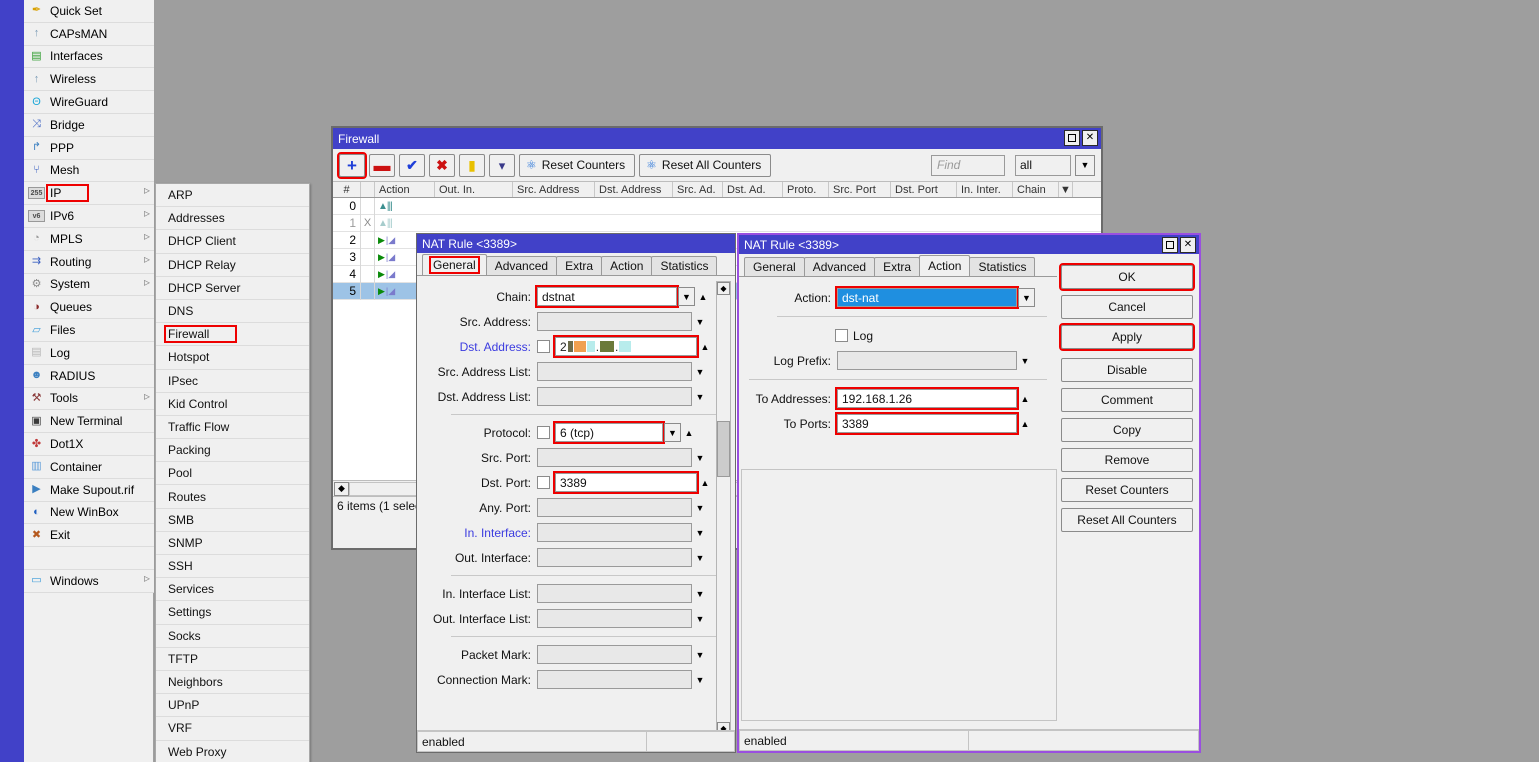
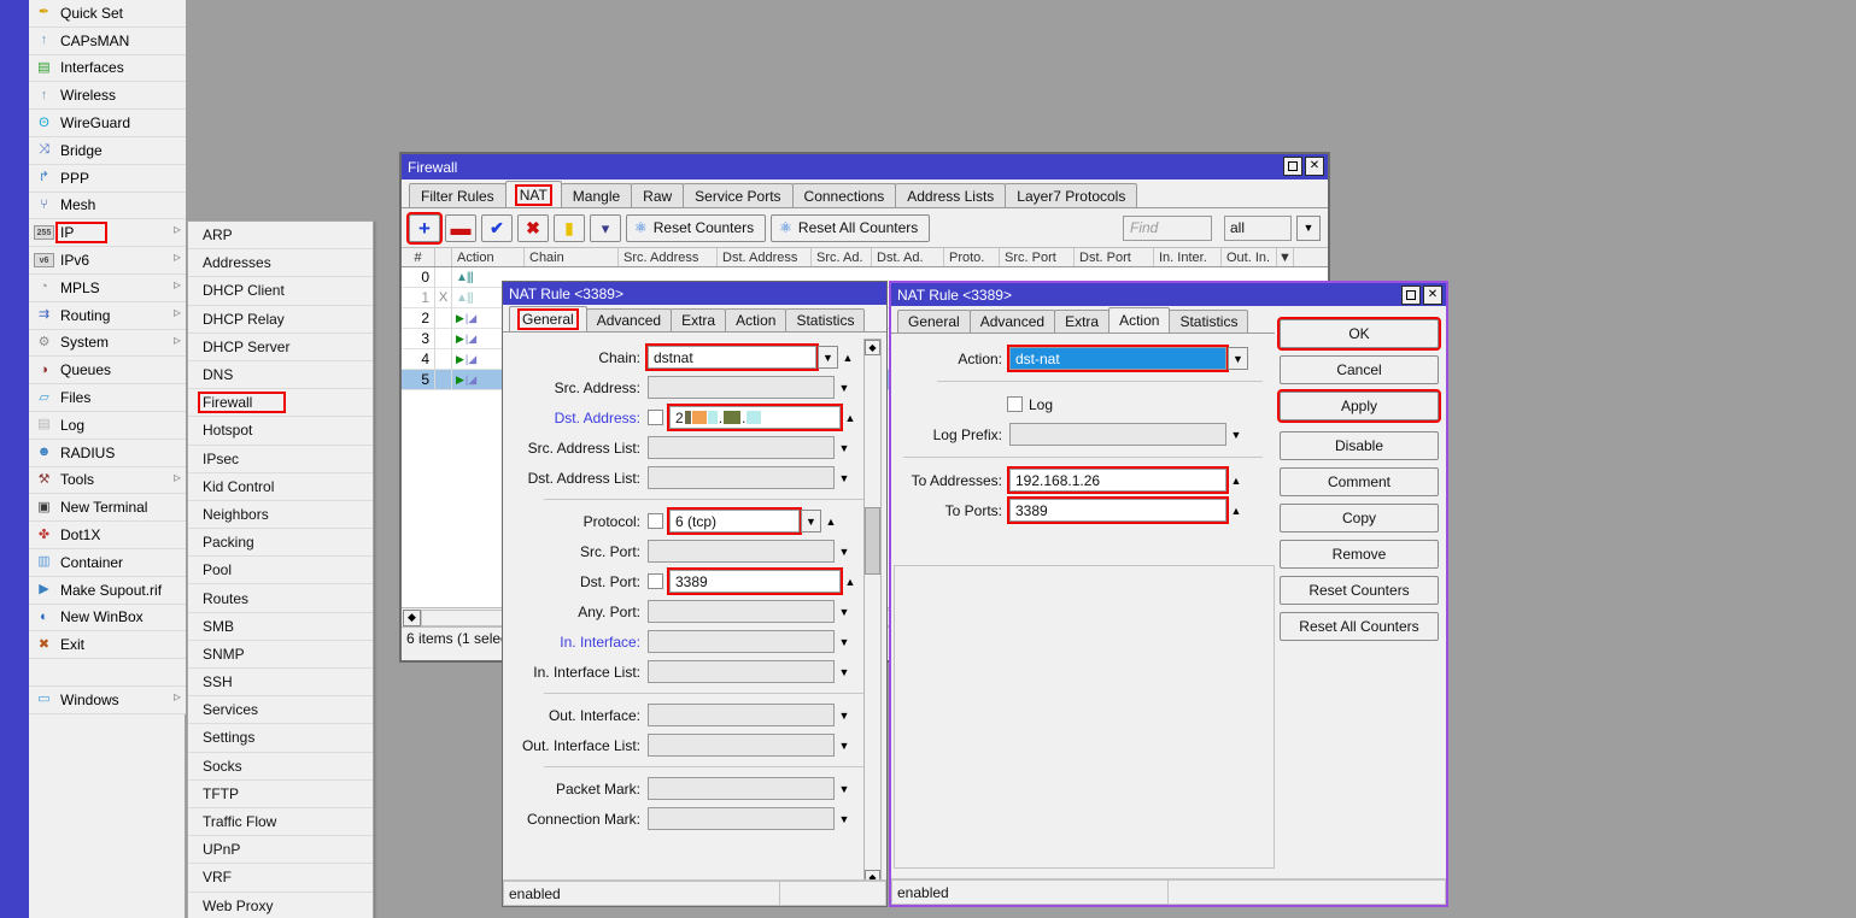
  ✒
  Quick Set
  ↑
  CAPsMAN
  ▤
  Interfaces
  ↑
  Wireless
  Θ
  WireGuard
  ⤨
  Bridge
  ↱
  PPP
  ⑂
  Mesh
  IP
  IPv6
  ◔
  MPLS
  ⇉
  Routing
  ⚙
  System
  ◑
  Queues
  ▱
  Files
  ▤
  Log
  ☻
  RADIUS
  ⚒
  Tools
  ▣
  New Terminal
  ✤
  Dot1X
  ▥
  Container
  ▶
  Make Supout.rif
  ◐
  New WinBox
  ✖
  Exit
  ▭
  Windows
  ARP
  Addresses
  DHCP Client
  DHCP Relay
  DHCP Server
  DNS
  Firewall
  Hotspot
  IPsec
  Kid Control
- Traffic Flow
+ Neighbors
  Packing
  Pool
  Routes
  SMB
  SNMP
  SSH
  Services
  Settings
  Socks
  TFTP
- Neighbors
+ Traffic Flow
  UPnP
  VRF
  Web Proxy
  Firewall
  ✕
+ Filter Rules
+ NAT
+ Mangle
+ Raw
+ Service Ports
+ Connections
+ Address Lists
+ Layer7 Protocols
  +
  ▬
  ✔
  ✖
  ▮
  ▾
  ⚛
  Reset Counters
  ⚛
  Reset All Counters
  Find
  all
  ▼
  #
  Action
- Out. In.
+ Chain
  Src. Address
  Dst. Address
  Src. Ad.
  Dst. Ad.
  Proto.
  Src. Port
  Dst. Port
  In. Inter.
- Chain
+ Out. In.
  ▼
  0
  ▲|||
  1
  X
  ▲|||
  2
  ▶
  |◢
  3
  ▶
  |◢
  4
  ▶
  |◢
  5
  ▶
  |◢
  ◆
  6 items (1 sele
  NAT Rule <3389>
  General
  Advanced
  Extra
  Action
  Statistics
  Chain:
  dstnat
  ▼
  ▲
  Src. Address:
  ▼
  Dst. Address:
  2
  .
  .
  ▲
  Src. Address List:
  ▼
  Dst. Address List:
  ▼
  Protocol:
  6 (tcp)
  ▼
  ▲
  Src. Port:
  ▼
  Dst. Port:
  3389
  ▲
  Any. Port:
  ▼
  In. Interface:
  ▼
- Out. Interface:
+ In. Interface List:
  ▼
- In. Interface List:
+ Out. Interface:
  ▼
  Out. Interface List:
  ▼
  Packet Mark:
  ▼
  Connection Mark:
  ▼
  ◆
  ◆
  enabled
  NAT Rule <3389>
  ✕
  General
  Advanced
  Extra
  Action
  Statistics
  Action:
  dst-nat
  ▼
  Log
  Log Prefix:
  ▼
  To Addresses:
  192.168.1.26
  ▲
  To Ports:
  3389
  ▲
  OK
  Cancel
  Apply
  Disable
  Comment
  Copy
  Remove
  Reset Counters
  Reset All Counters
  enabled
